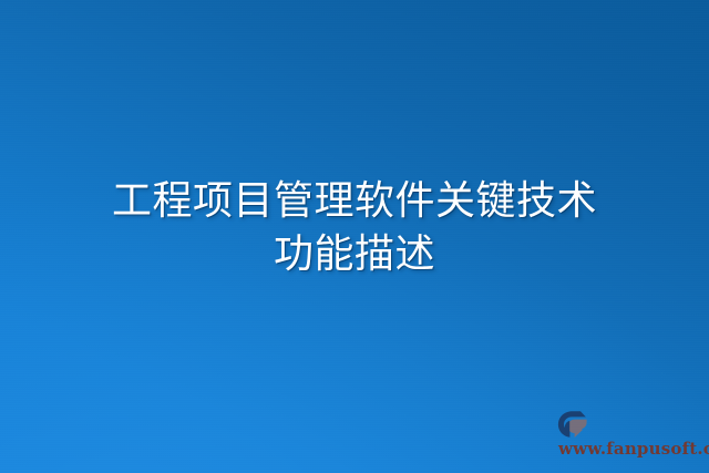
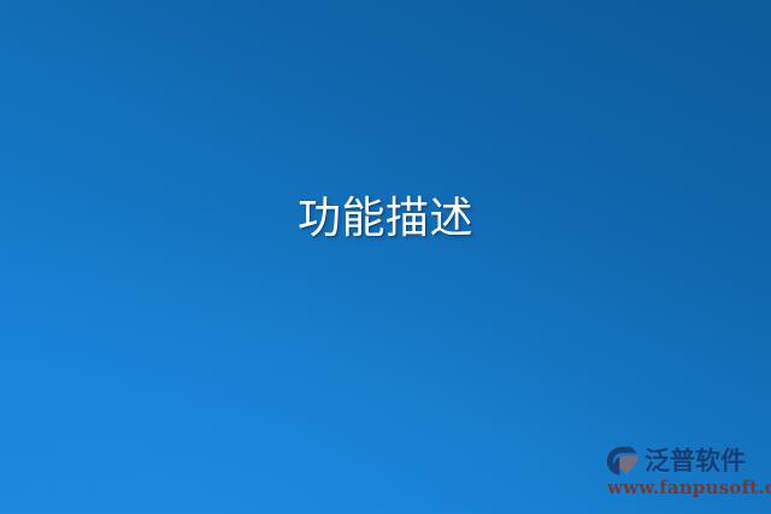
- 工程项目管理软件关键技术
  功能描述
+ 泛普软件
  www.fanpusoft.c
